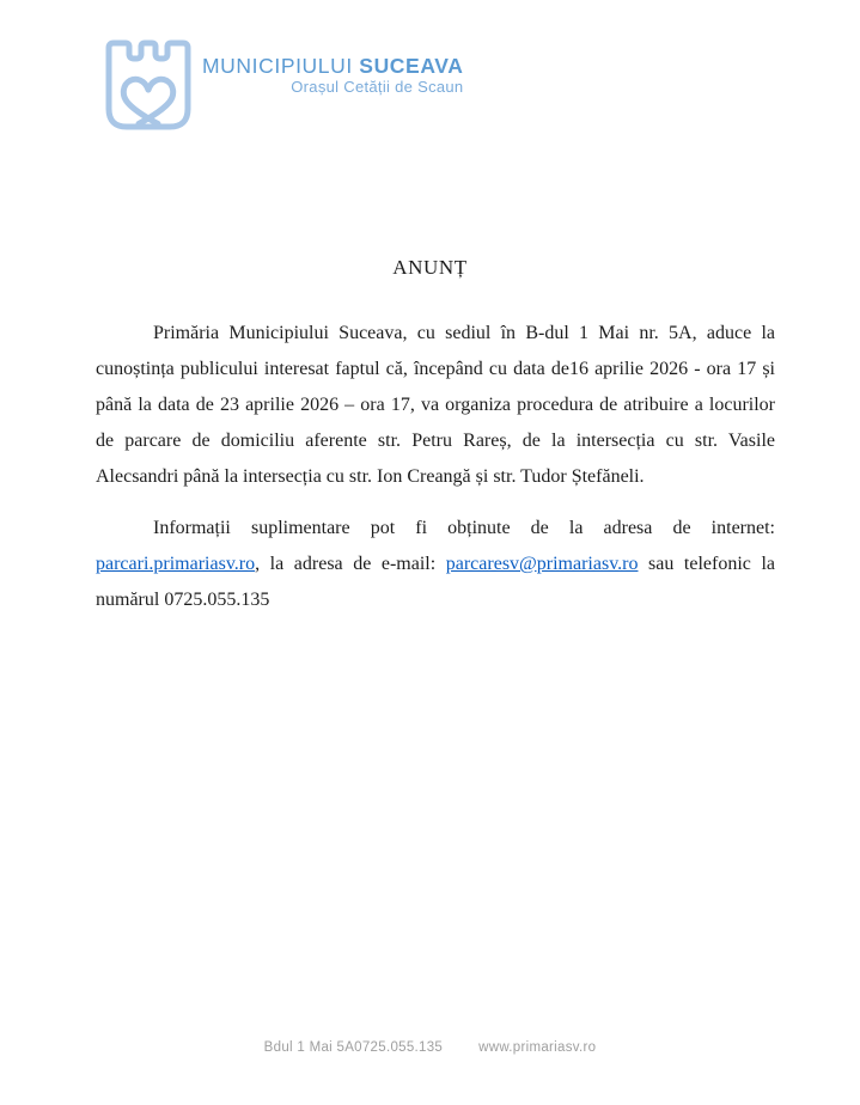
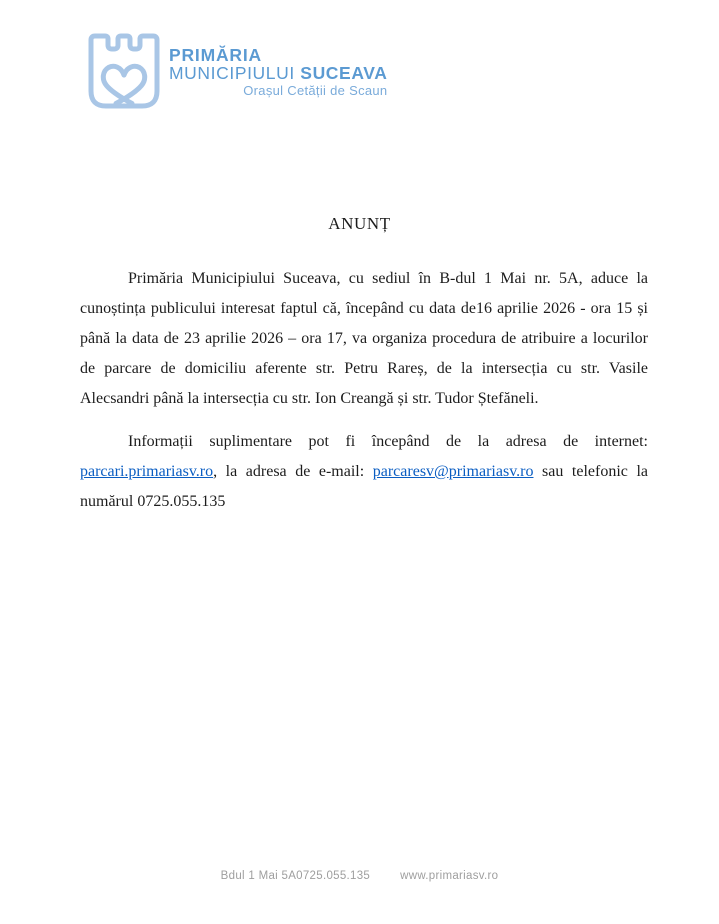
+ PRIMĂRIA
  MUNICIPIULUI SUCEAVA
  Orașul Cetății de Scaun
  ANUNȚ
- Primăria Municipiului Suceava, cu sediul în B-dul 1 Mai nr. 5A, aduce la cunoștința publicului interesat faptul că, începând cu data de16 aprilie 2026 - ora 17 și până la data de 23 aprilie 2026 – ora 17, va organiza procedura de atribuire a locurilor de parcare de domiciliu aferente str. Petru Rareș, de la intersecția cu str. Vasile Alecsandri până la intersecția cu str. Ion Creangă și str. Tudor Ștefăneli.
+ Primăria Municipiului Suceava, cu sediul în B-dul 1 Mai nr. 5A, aduce la cunoștința publicului interesat faptul că, începând cu data de16 aprilie 2026 - ora 15 și până la data de 23 aprilie 2026 – ora 17, va organiza procedura de atribuire a locurilor de parcare de domiciliu aferente str. Petru Rareș, de la intersecția cu str. Vasile Alecsandri până la intersecția cu str. Ion Creangă și str. Tudor Ștefăneli.
- Informații suplimentare pot fi obținute de la adresa de internet: parcari.primariasv.ro, la adresa de e-mail: parcaresv@primariasv.ro sau telefonic la numărul 0725.055.135
+ Informații suplimentare pot fi începând de la adresa de internet: parcari.primariasv.ro, la adresa de e-mail: parcaresv@primariasv.ro sau telefonic la numărul 0725.055.135
  Bdul 1 Mai 5A0725.055.135
  www.primariasv.ro
